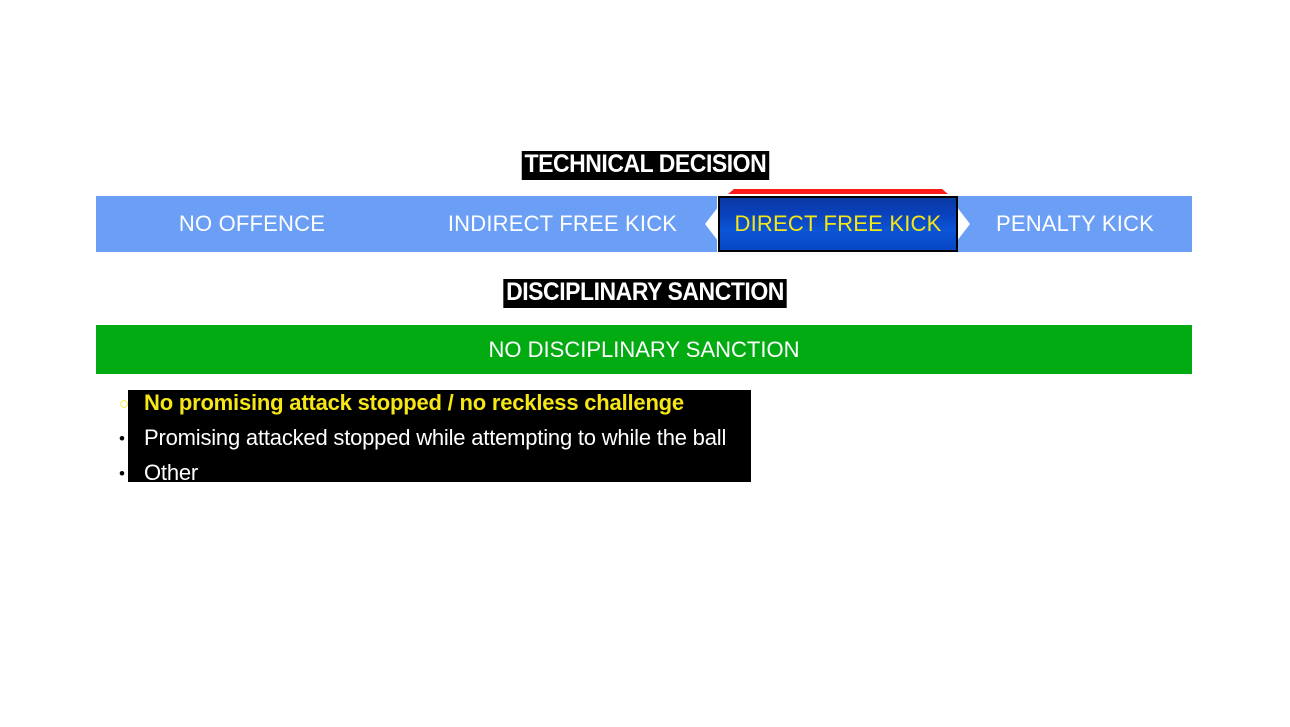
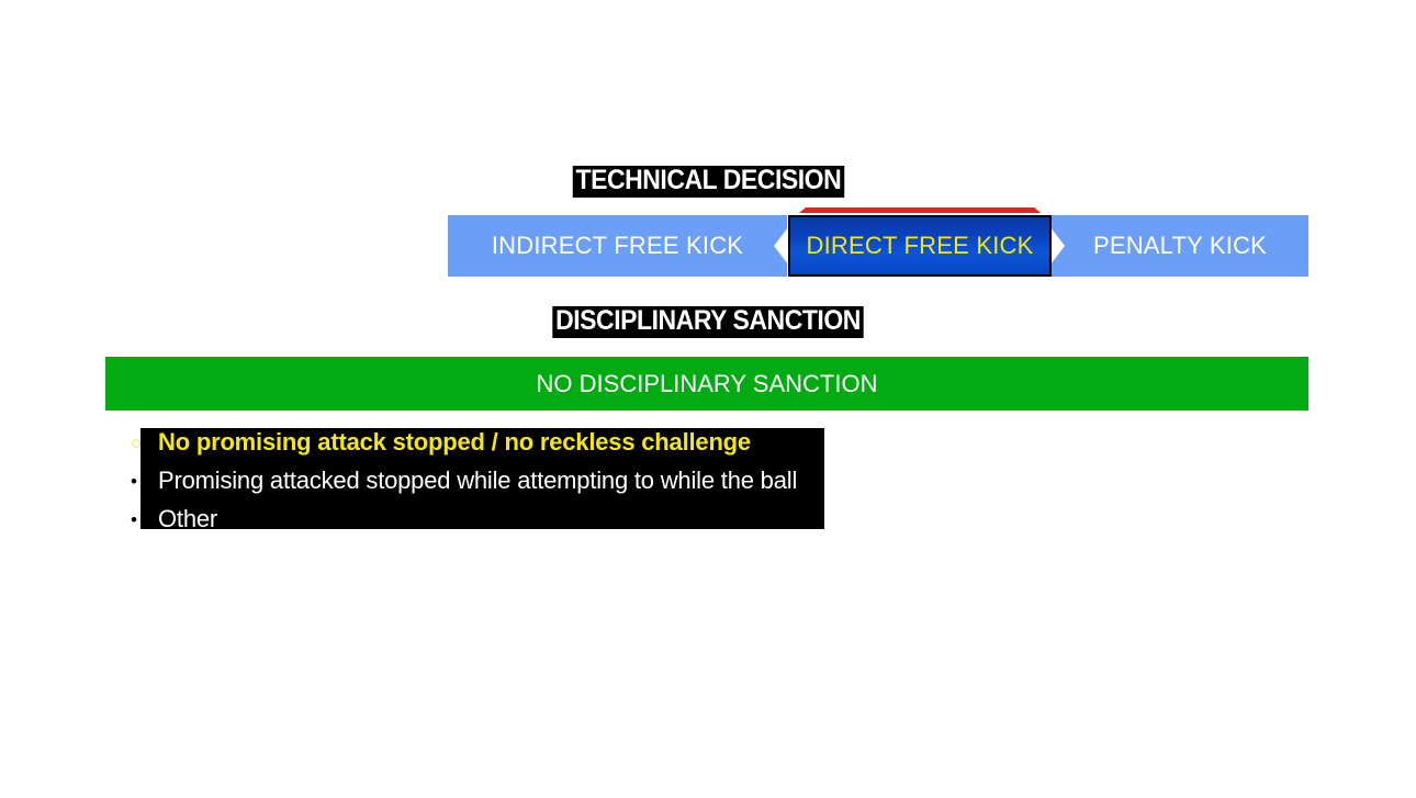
  TECHNICAL DECISION
- NO OFFENCE
  INDIRECT FREE KICK
  DIRECT FREE KICK
  PENALTY KICK
  DISCIPLINARY SANCTION
  NO DISCIPLINARY SANCTION
  ○
  No promising attack stopped / no reckless challenge
  •
  Promising attacked stopped while attempting to while the ball
  •
  Other
